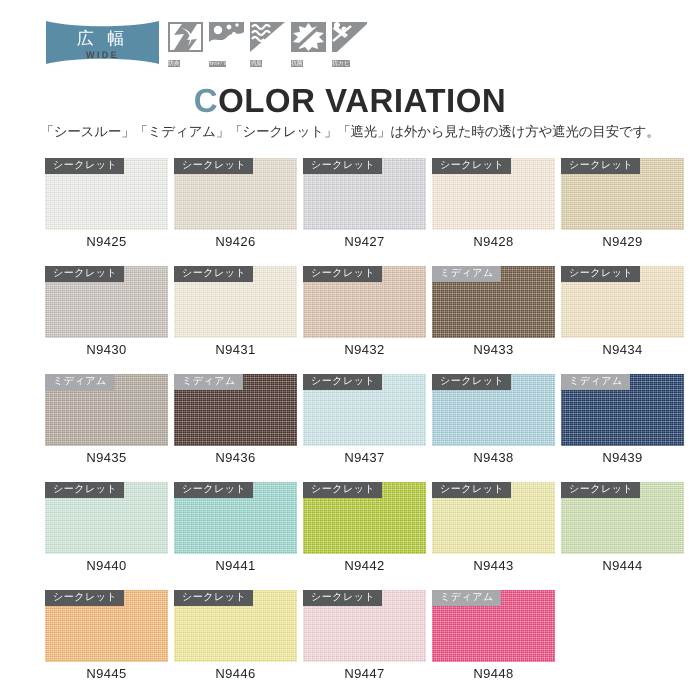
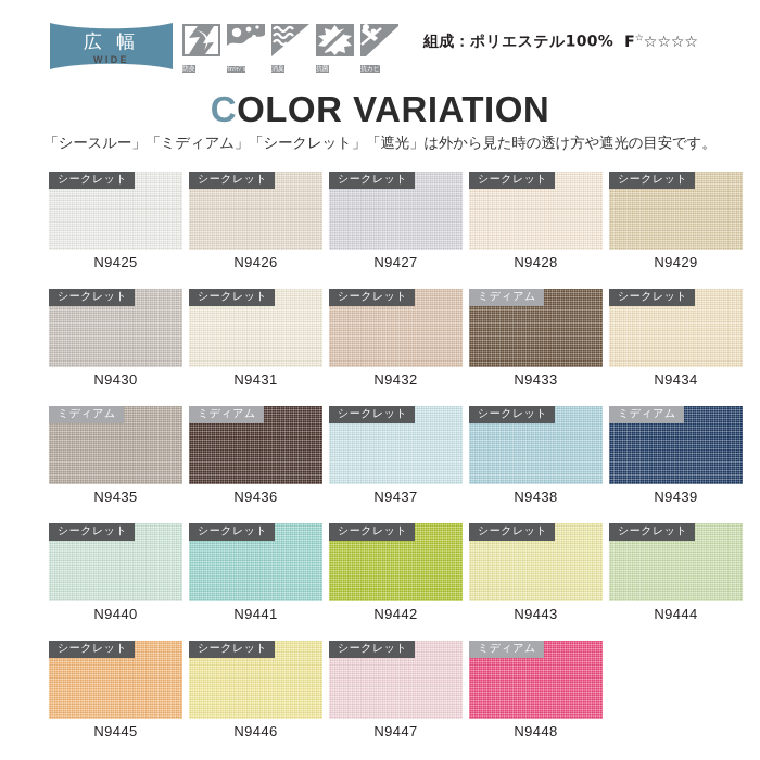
  広 幅
  WIDE
+ 組成：ポリエステル100% F☆☆☆☆☆
  COLOR VARIATION
  「シースルー」「ミディアム」「シークレット」「遮光」は外から見た時の透け方や遮光の目安です。
  シークレット
  N9425
  シークレット
  N9426
  シークレット
  N9427
  シークレット
  N9428
  シークレット
  N9429
  シークレット
  N9430
  シークレット
  N9431
  シークレット
  N9432
  ミディアム
  N9433
  シークレット
  N9434
  ミディアム
  N9435
  ミディアム
  N9436
  シークレット
  N9437
  シークレット
  N9438
  ミディアム
  N9439
  シークレット
  N9440
  シークレット
  N9441
  シークレット
  N9442
  シークレット
  N9443
  シークレット
  N9444
  シークレット
  N9445
  シークレット
  N9446
  シークレット
  N9447
  ミディアム
  N9448
